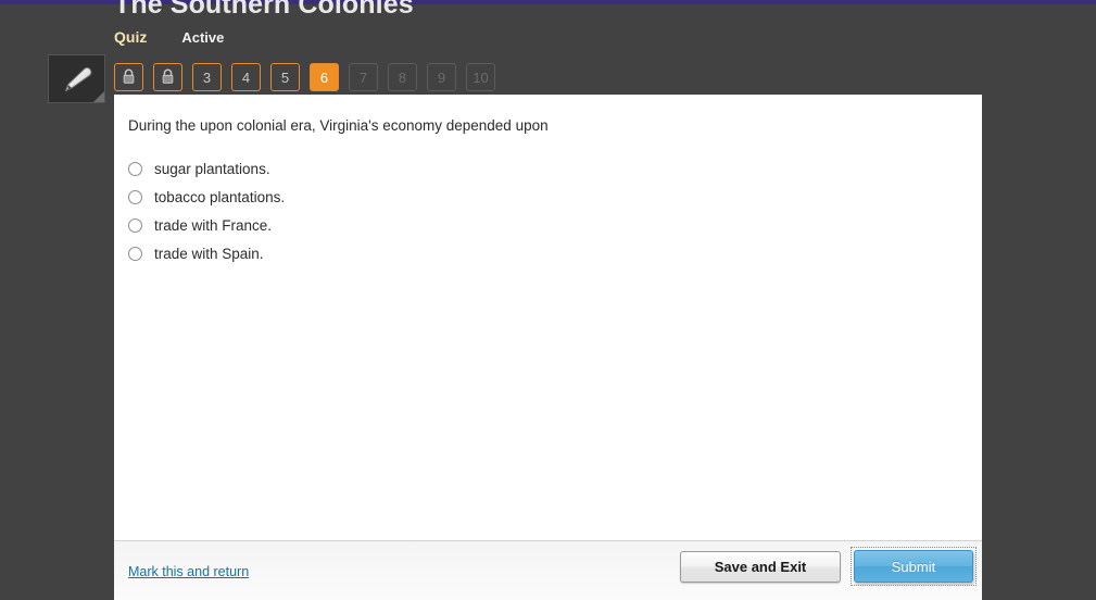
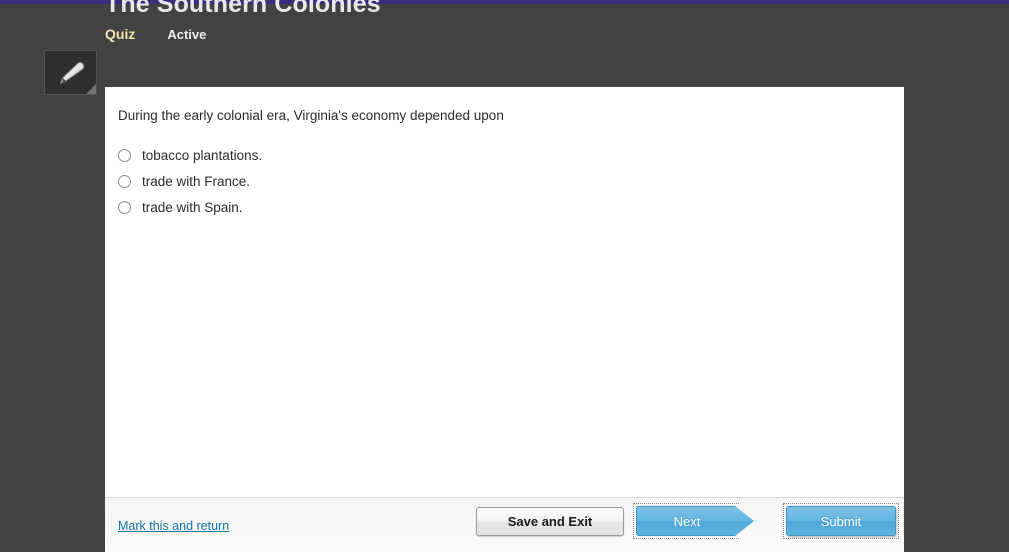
  The Southern Colonies
  Quiz
  Active
- 3
- 4
- 5
- 6
- 7
- 8
- 9
- 10
- During the upon colonial era, Virginia's economy depended upon
+ During the early colonial era, Virginia's economy depended upon
- sugar plantations.
  tobacco plantations.
  trade with France.
  trade with Spain.
  Mark this and return
  Save and Exit
+ Next
  Submit
